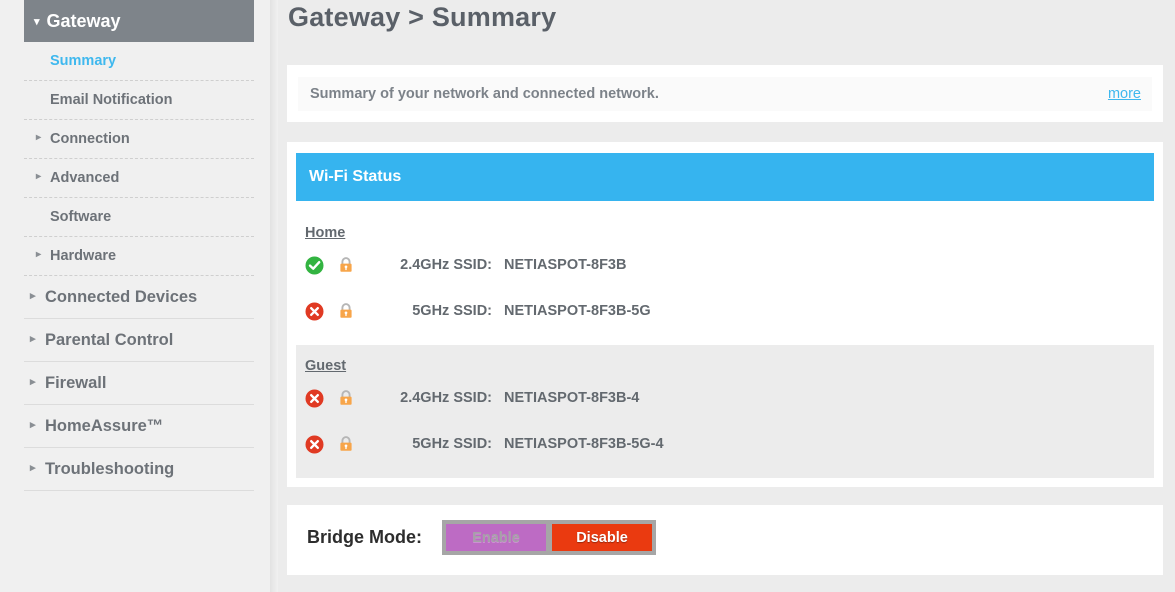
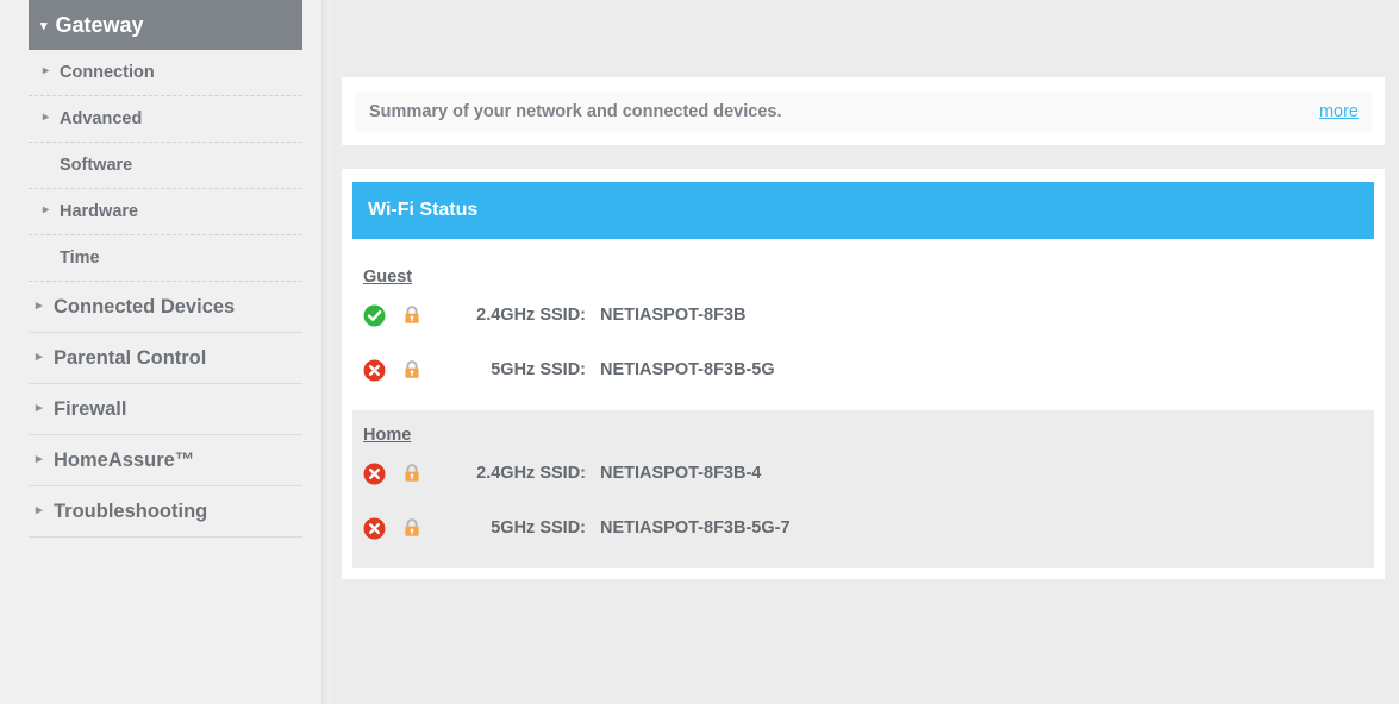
  ▾
  Gateway
- Summary
- Email Notification
  ▸
  Connection
  ▸
  Advanced
  Software
  ▸
  Hardware
+ Time
  ▸
  Connected Devices
  ▸
  Parental Control
  ▸
  Firewall
  ▸
  HomeAssure™
  ▸
  Troubleshooting
- Gateway > Summary
- Summary of your network and connected network.
+ Summary of your network and connected devices.
  more
  Wi-Fi Status
- Home
+ Guest
  2.4GHz SSID:
  NETIASPOT-8F3B
  5GHz SSID:
  NETIASPOT-8F3B-5G
- Guest
+ Home
  2.4GHz SSID:
  NETIASPOT-8F3B-4
  5GHz SSID:
- NETIASPOT-8F3B-5G-4
+ NETIASPOT-8F3B-5G-7
- Bridge Mode:
- Enable
- Disable
